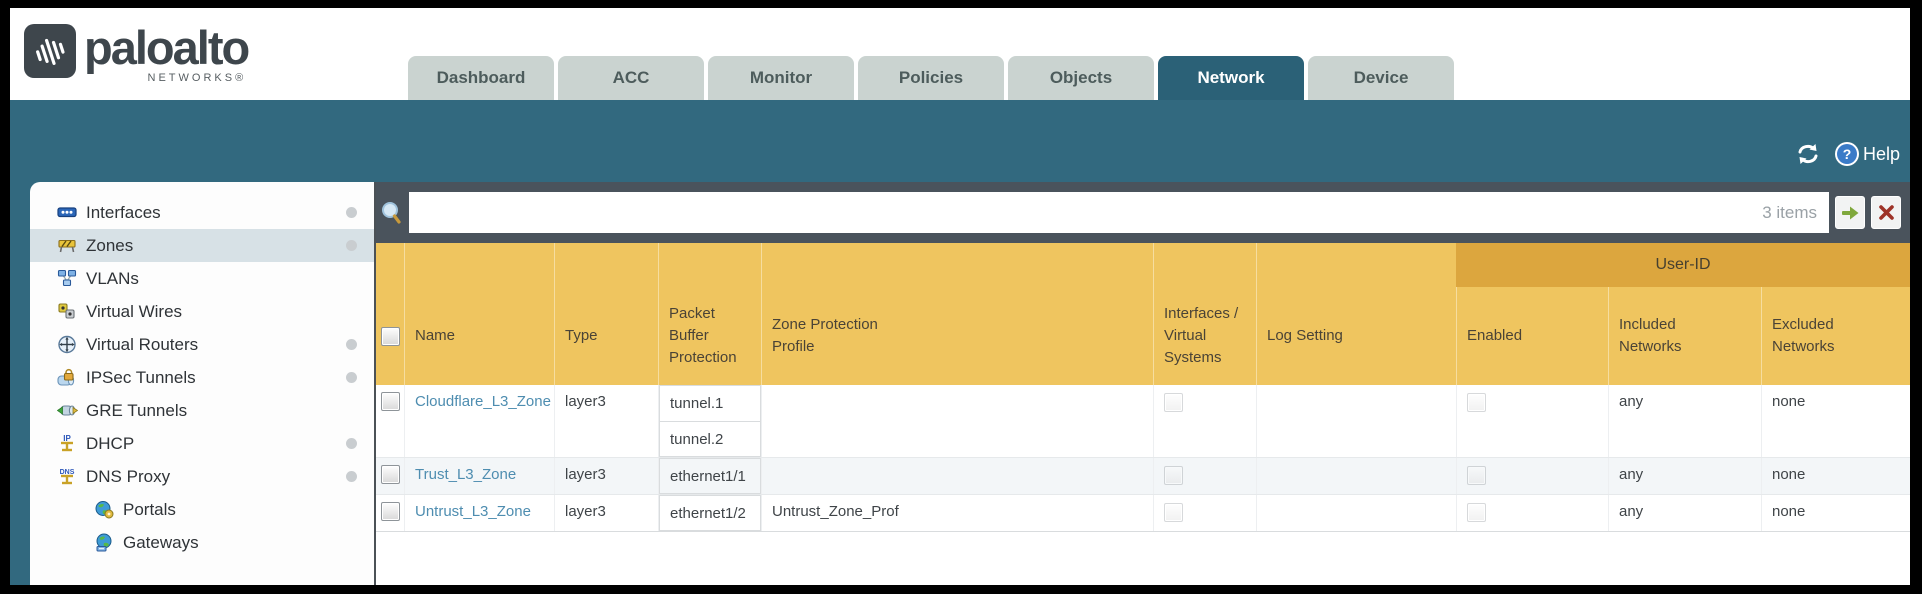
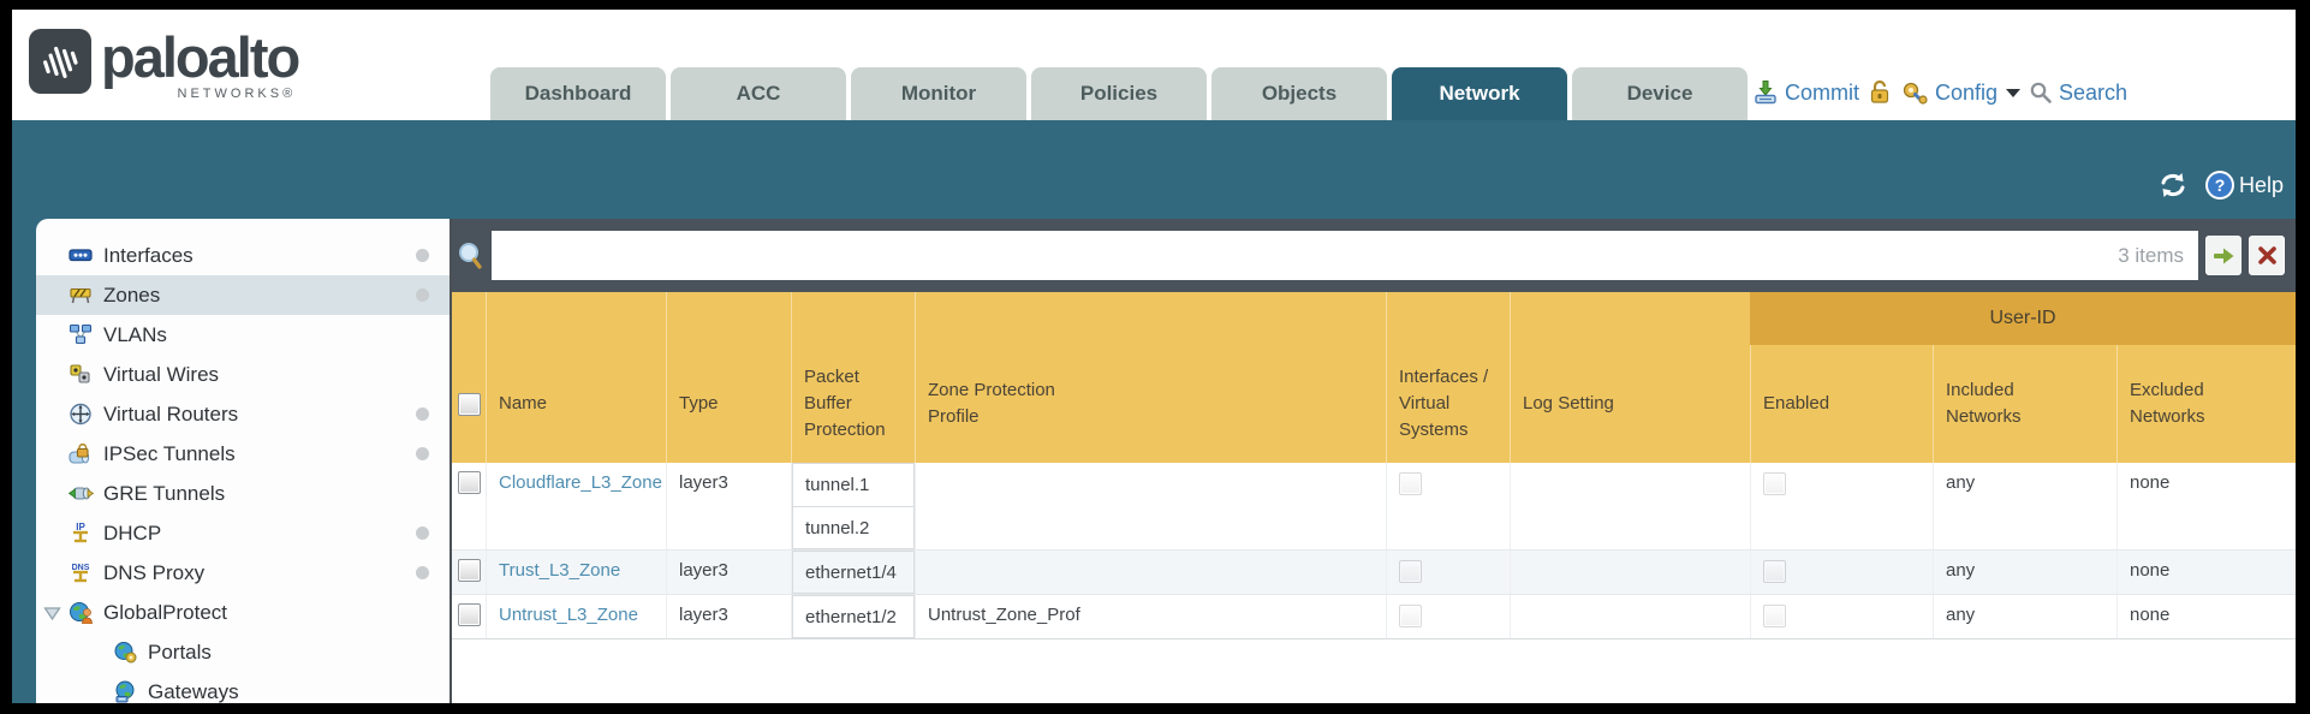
  paloalto
  NETWORKS®
  Dashboard
  ACC
  Monitor
  Policies
  Objects
  Network
  Device
+ Commit
+ Config
+ Search
  ?
  Help
  Interfaces
  Zones
  VLANs
  Virtual Wires
  Virtual Routers
  IPSec Tunnels
  GRE Tunnels
  IP
  DHCP
  DNS Proxy
+ GlobalProtect
  Portals
  Gateways
  3 items
  Name
  Type
  Packet Buffer Protection
  Zone Protection Profile
  Interfaces / Virtual Systems
  Log Setting
  User-ID
  Enabled
  Included Networks
  Excluded Networks
  Cloudflare_L3_Zone
  layer3
  tunnel.1
  tunnel.2
  any
  none
  Trust_L3_Zone
  layer3
- ethernet1/1
+ ethernet1/4
  any
  none
  Untrust_L3_Zone
  layer3
  ethernet1/2
  Untrust_Zone_Prof
  any
  none
